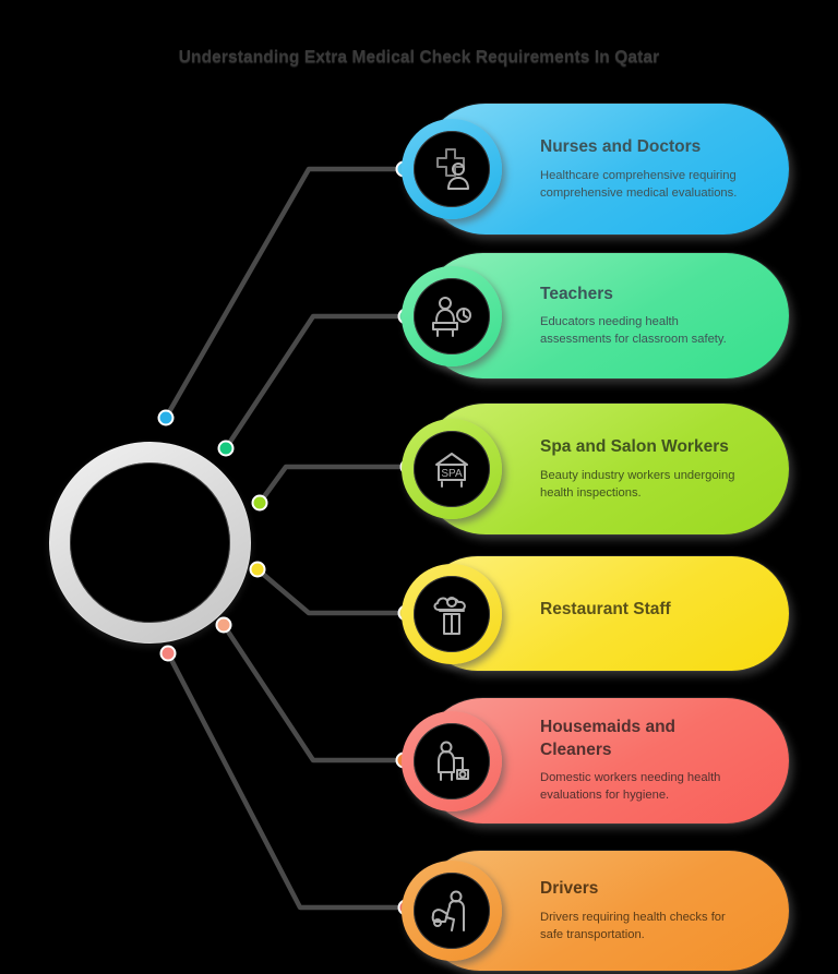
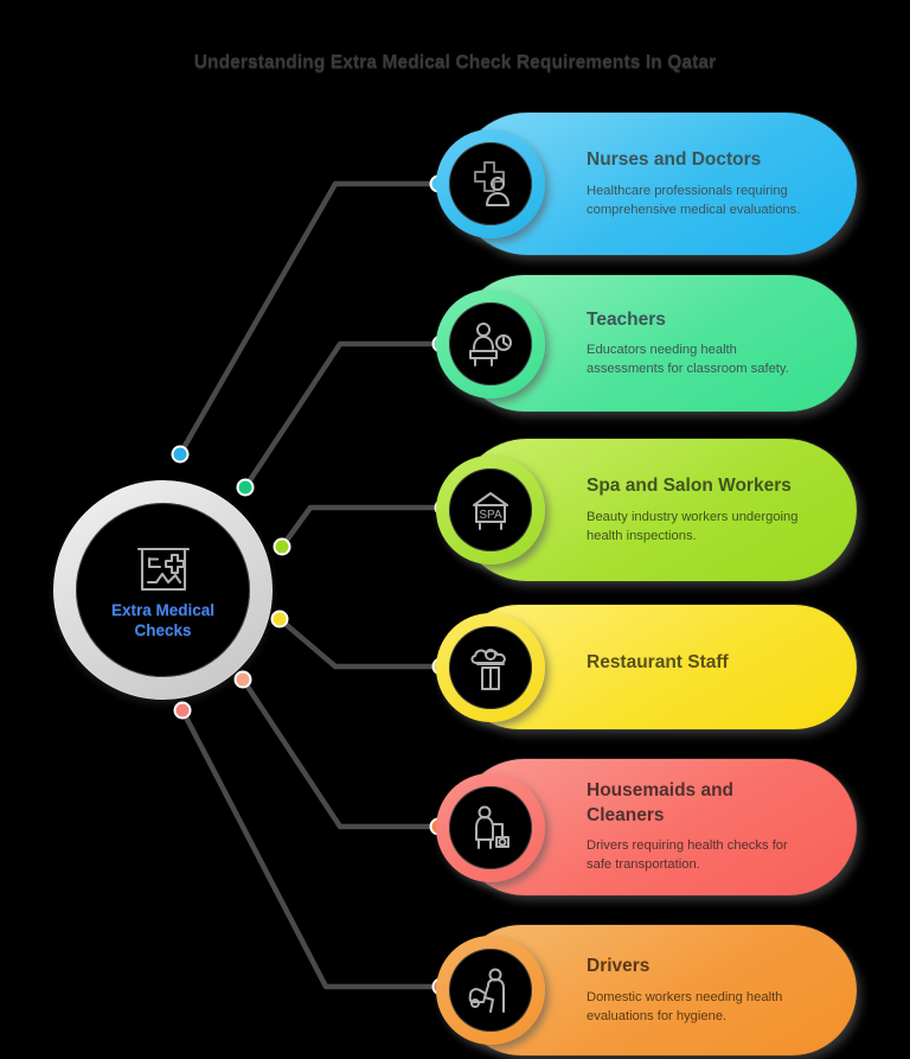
  Understanding Extra Medical Check Requirements In Qatar
+ Extra Medical
+ Checks
  Nurses and Doctors
- Healthcare comprehensive requiring comprehensive medical evaluations.
+ Healthcare professionals requiring comprehensive medical evaluations.
  Teachers
  Educators needing health assessments for classroom safety.
  SPA
  Spa and Salon Workers
  Beauty industry workers undergoing health inspections.
  Restaurant Staff
  Housemaids and Cleaners
- Domestic workers needing health evaluations for hygiene.
+ Drivers requiring health checks for safe transportation.
  Drivers
- Drivers requiring health checks for safe transportation.
+ Domestic workers needing health evaluations for hygiene.
